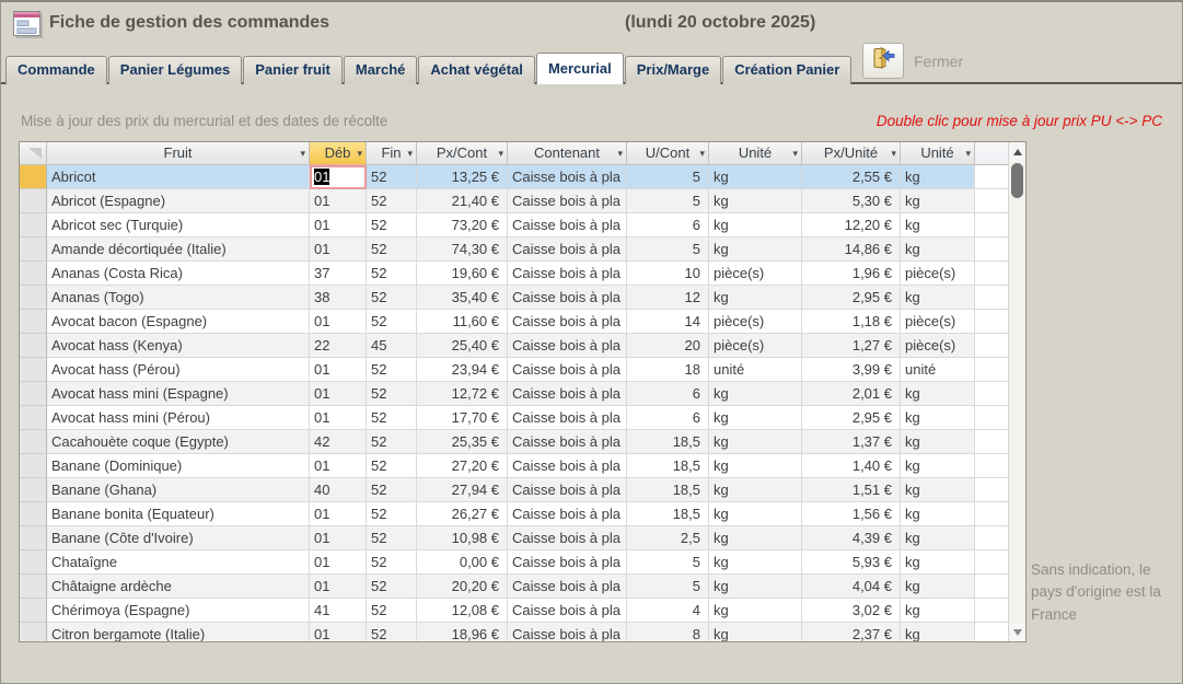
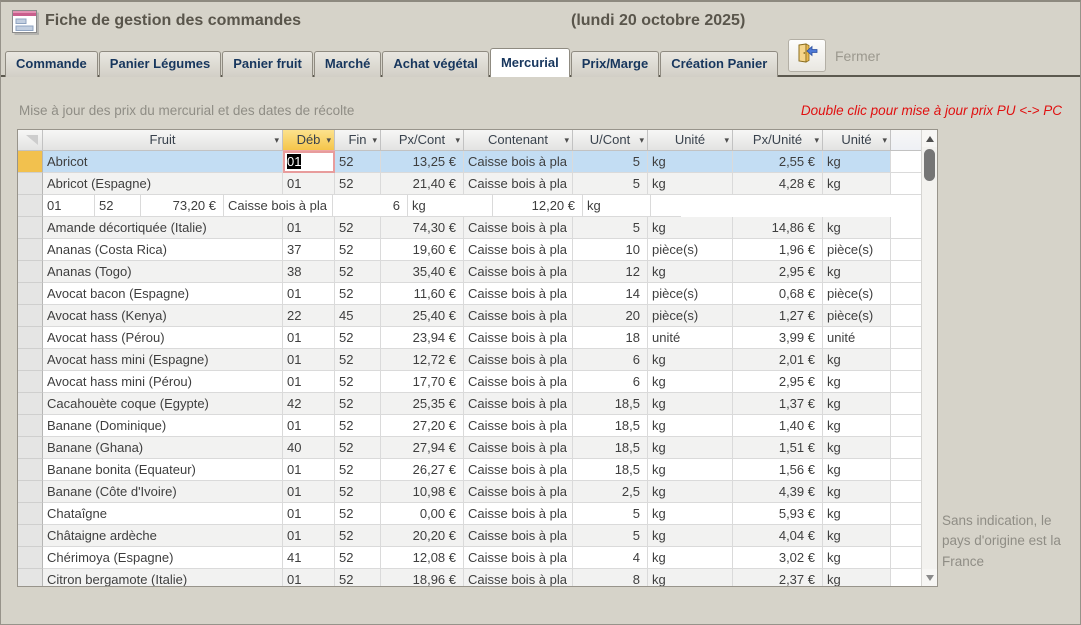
  Fiche de gestion des commandes
  (lundi 20 octobre 2025)
  Commande
  Panier Légumes
  Panier fruit
  Marché
  Achat végétal
  Mercurial
  Prix/Marge
  Création Panier
  Fermer
  Mise à jour des prix du mercurial et des dates de récolte
  Double clic pour mise à jour prix PU <-> PC
  Sans indication, le pays d'origine est la France
  Fruit
  ▾
  Déb
  ▾
  Fin
  ▾
  Px/Cont
  ▾
  Contenant
  ▾
  U/Cont
  ▾
  Unité
  ▾
  Px/Unité
  ▾
  Unité
  ▾
  Abricot
  01
  52
  13,25 €
  Caisse bois à pla
  5
  kg
  2,55 €
  kg
  Abricot (Espagne)
  01
  52
  21,40 €
  Caisse bois à pla
  5
  kg
- 5,30 €
+ 4,28 €
  kg
- Abricot sec (Turquie)
  01
  52
  73,20 €
  Caisse bois à pla
  6
  kg
  12,20 €
  kg
  Amande décortiquée (Italie)
  01
  52
  74,30 €
  Caisse bois à pla
  5
  kg
  14,86 €
  kg
  Ananas (Costa Rica)
  37
  52
  19,60 €
  Caisse bois à pla
  10
  pièce(s)
  1,96 €
  pièce(s)
  Ananas (Togo)
  38
  52
  35,40 €
  Caisse bois à pla
  12
  kg
  2,95 €
  kg
  Avocat bacon (Espagne)
  01
  52
  11,60 €
  Caisse bois à pla
  14
  pièce(s)
- 1,18 €
+ 0,68 €
  pièce(s)
  Avocat hass (Kenya)
  22
  45
  25,40 €
  Caisse bois à pla
  20
  pièce(s)
  1,27 €
  pièce(s)
  Avocat hass (Pérou)
  01
  52
  23,94 €
  Caisse bois à pla
  18
  unité
  3,99 €
  unité
  Avocat hass mini (Espagne)
  01
  52
  12,72 €
  Caisse bois à pla
  6
  kg
  2,01 €
  kg
  Avocat hass mini (Pérou)
  01
  52
  17,70 €
  Caisse bois à pla
  6
  kg
  2,95 €
  kg
  Cacahouète coque (Egypte)
  42
  52
  25,35 €
  Caisse bois à pla
  18,5
  kg
  1,37 €
  kg
  Banane (Dominique)
  01
  52
  27,20 €
  Caisse bois à pla
  18,5
  kg
  1,40 €
  kg
  Banane (Ghana)
  40
  52
  27,94 €
  Caisse bois à pla
  18,5
  kg
  1,51 €
  kg
  Banane bonita (Equateur)
  01
  52
  26,27 €
  Caisse bois à pla
  18,5
  kg
  1,56 €
  kg
  Banane (Côte d'Ivoire)
  01
  52
  10,98 €
  Caisse bois à pla
  2,5
  kg
  4,39 €
  kg
  Chataîgne
  01
  52
  0,00 €
  Caisse bois à pla
  5
  kg
  5,93 €
  kg
  Châtaigne ardèche
  01
  52
  20,20 €
  Caisse bois à pla
  5
  kg
  4,04 €
  kg
  Chérimoya (Espagne)
  41
  52
  12,08 €
  Caisse bois à pla
  4
  kg
  3,02 €
  kg
  Citron bergamote (Italie)
  01
  52
  18,96 €
  Caisse bois à pla
  8
  kg
  2,37 €
  kg
